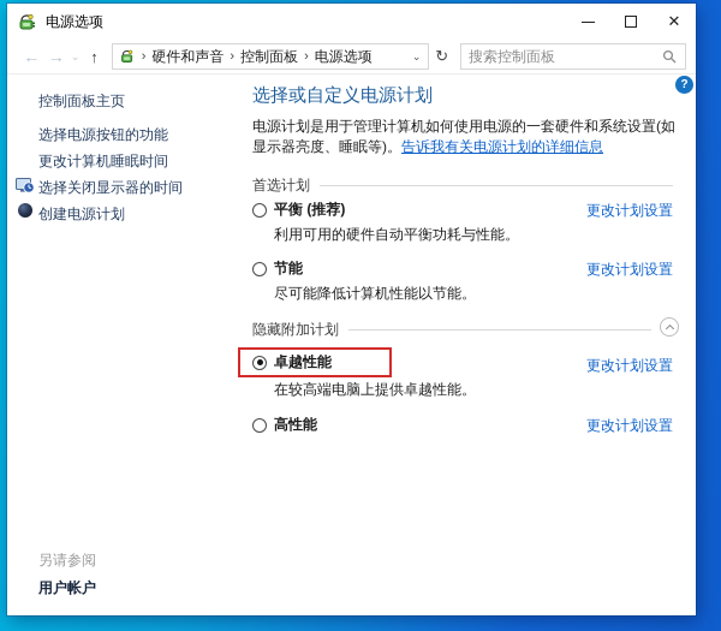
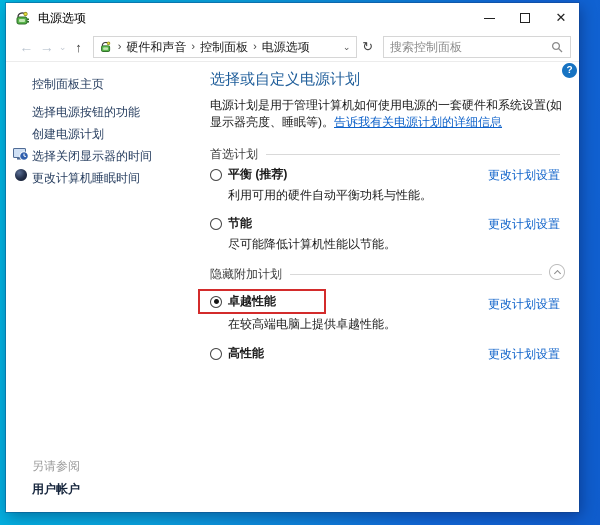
  电源选项
  ✕
  ←
  →
  ⌄
  ↑
  ›
  硬件和声音
  ›
  控制面板
  ›
  电源选项
  ⌄
  ↻
  搜索控制面板
  控制面板主页
  选择电源按钮的功能
- 更改计算机睡眠时间
+ 创建电源计划
  选择关闭显示器的时间
- 创建电源计划
+ 更改计算机睡眠时间
  另请参阅
  用户帐户
  ?
  选择或自定义电源计划
  电源计划是用于管理计算机如何使用电源的一套硬件和系统设置(如显示器亮度、睡眠等)。告诉我有关电源计划的详细信息
  首选计划
  平衡 (推荐)
  更改计划设置
  利用可用的硬件自动平衡功耗与性能。
  节能
  更改计划设置
  尽可能降低计算机性能以节能。
  隐藏附加计划
  卓越性能
  更改计划设置
  在较高端电脑上提供卓越性能。
  高性能
  更改计划设置
